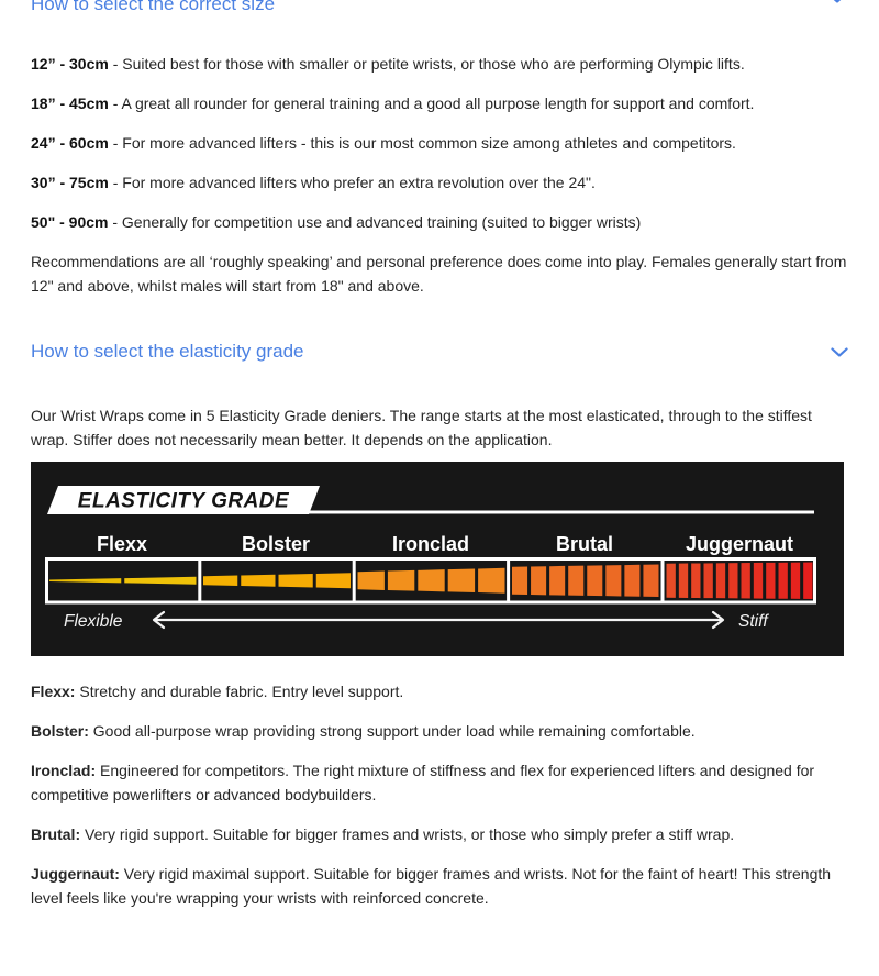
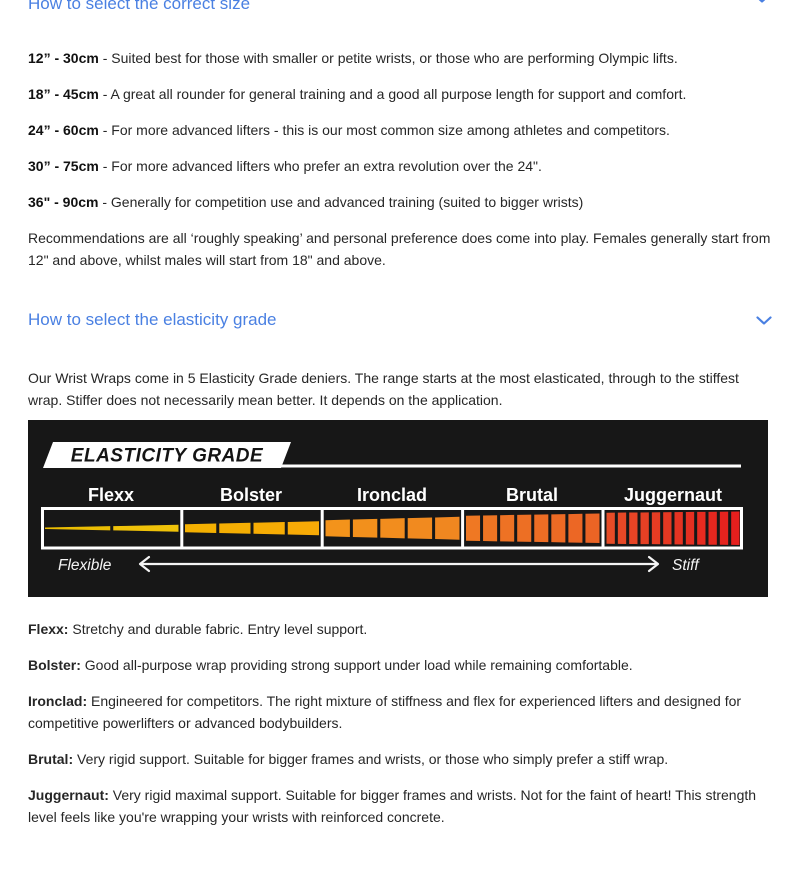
  How to select the correct size
  12” - 30cm - Suited best for those with smaller or petite wrists, or those who are performing Olympic lifts.
  18” - 45cm - A great all rounder for general training and a good all purpose length for support and comfort.
  24” - 60cm - For more advanced lifters - this is our most common size among athletes and competitors.
  30” - 75cm - For more advanced lifters who prefer an extra revolution over the 24".
- 50" - 90cm - Generally for competition use and advanced training (suited to bigger wrists)
+ 36" - 90cm - Generally for competition use and advanced training (suited to bigger wrists)
  Recommendations are all ‘roughly speaking’ and personal preference does come into play. Females generally start from 12" and above, whilst males will start from 18" and above.
  How to select the elasticity grade
  Our Wrist Wraps come in 5 Elasticity Grade deniers. The range starts at the most elasticated, through to the stiffest wrap. Stiffer does not necessarily mean better. It depends on the application.
  ELASTICITY GRADE
  Flexx
  Bolster
  Ironclad
  Brutal
  Juggernaut
  Flexible
  Stiff
  Flexx: Stretchy and durable fabric. Entry level support.
  Bolster: Good all-purpose wrap providing strong support under load while remaining comfortable.
  Ironclad: Engineered for competitors. The right mixture of stiffness and flex for experienced lifters and designed for competitive powerlifters or advanced bodybuilders.
  Brutal: Very rigid support. Suitable for bigger frames and wrists, or those who simply prefer a stiff wrap.
  Juggernaut: Very rigid maximal support. Suitable for bigger frames and wrists. Not for the faint of heart! This strength level feels like you're wrapping your wrists with reinforced concrete.
